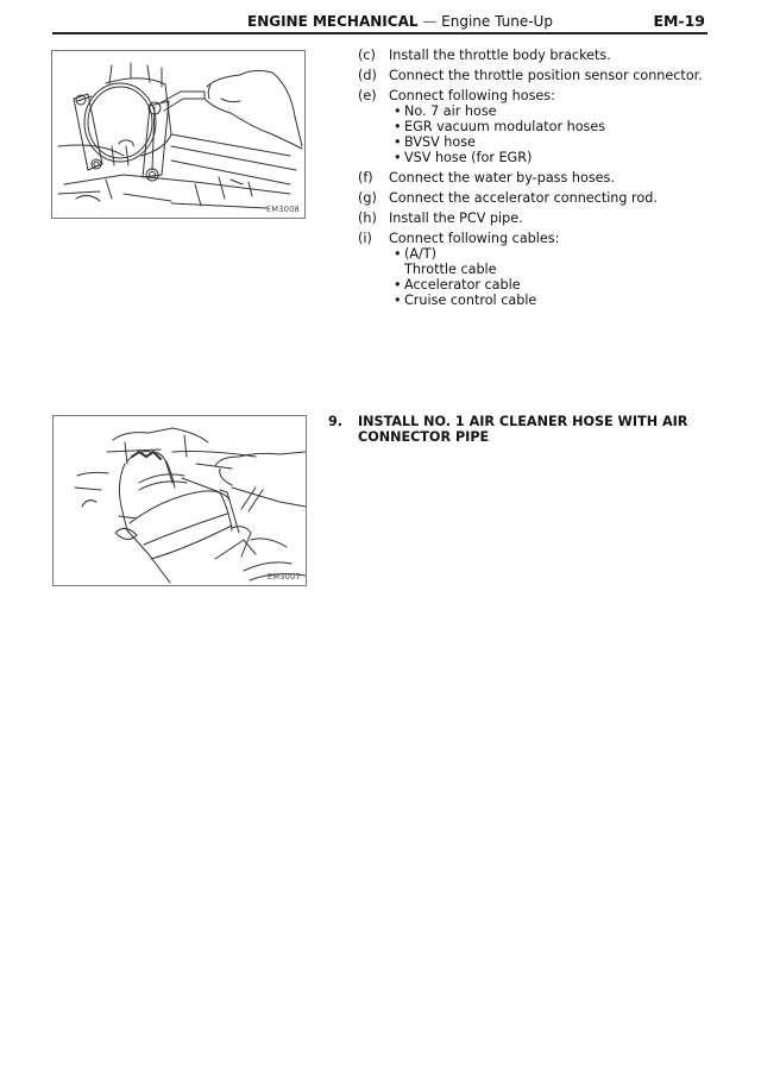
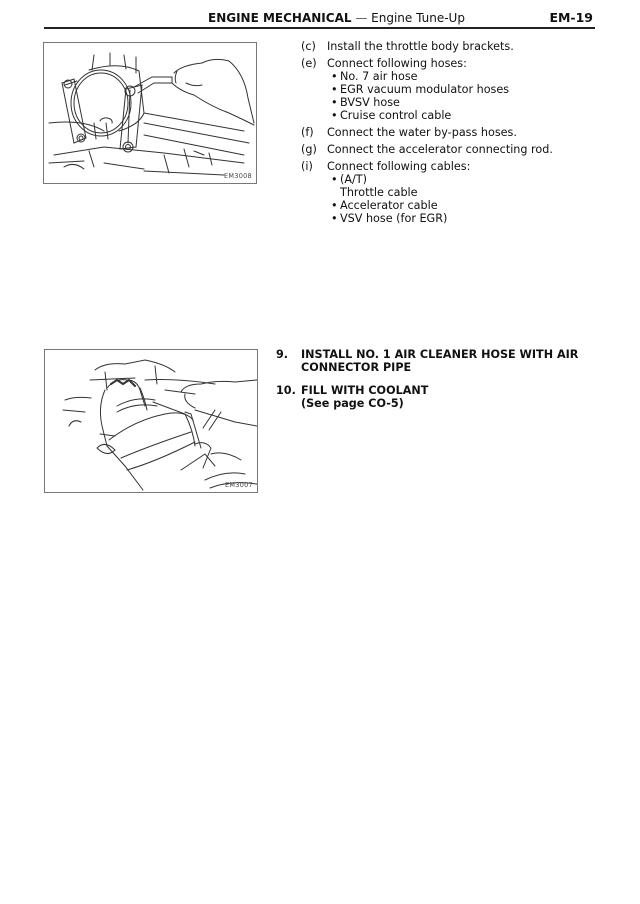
  ENGINE MECHANICAL — Engine Tune-Up
  EM-19
  EM3008
  EM3007
  (c)
  Install the throttle body brackets.
- (d)
- Connect the throttle position sensor connector.
  (e)
  Connect following hoses:
  •
  No. 7 air hose
  •
  EGR vacuum modulator hoses
  •
  BVSV hose
  •
- VSV hose (for EGR)
+ Cruise control cable
  (f)
  Connect the water by-pass hoses.
  (g)
  Connect the accelerator connecting rod.
- (h)
- Install the PCV pipe.
  (i)
  Connect following cables:
  •
  (A/T)
  Throttle cable
  •
  Accelerator cable
  •
- Cruise control cable
+ VSV hose (for EGR)
  9.
  INSTALL NO. 1 AIR CLEANER HOSE WITH AIR
  CONNECTOR PIPE
+ 10.
+ FILL WITH COOLANT
+ (See page CO-5)
